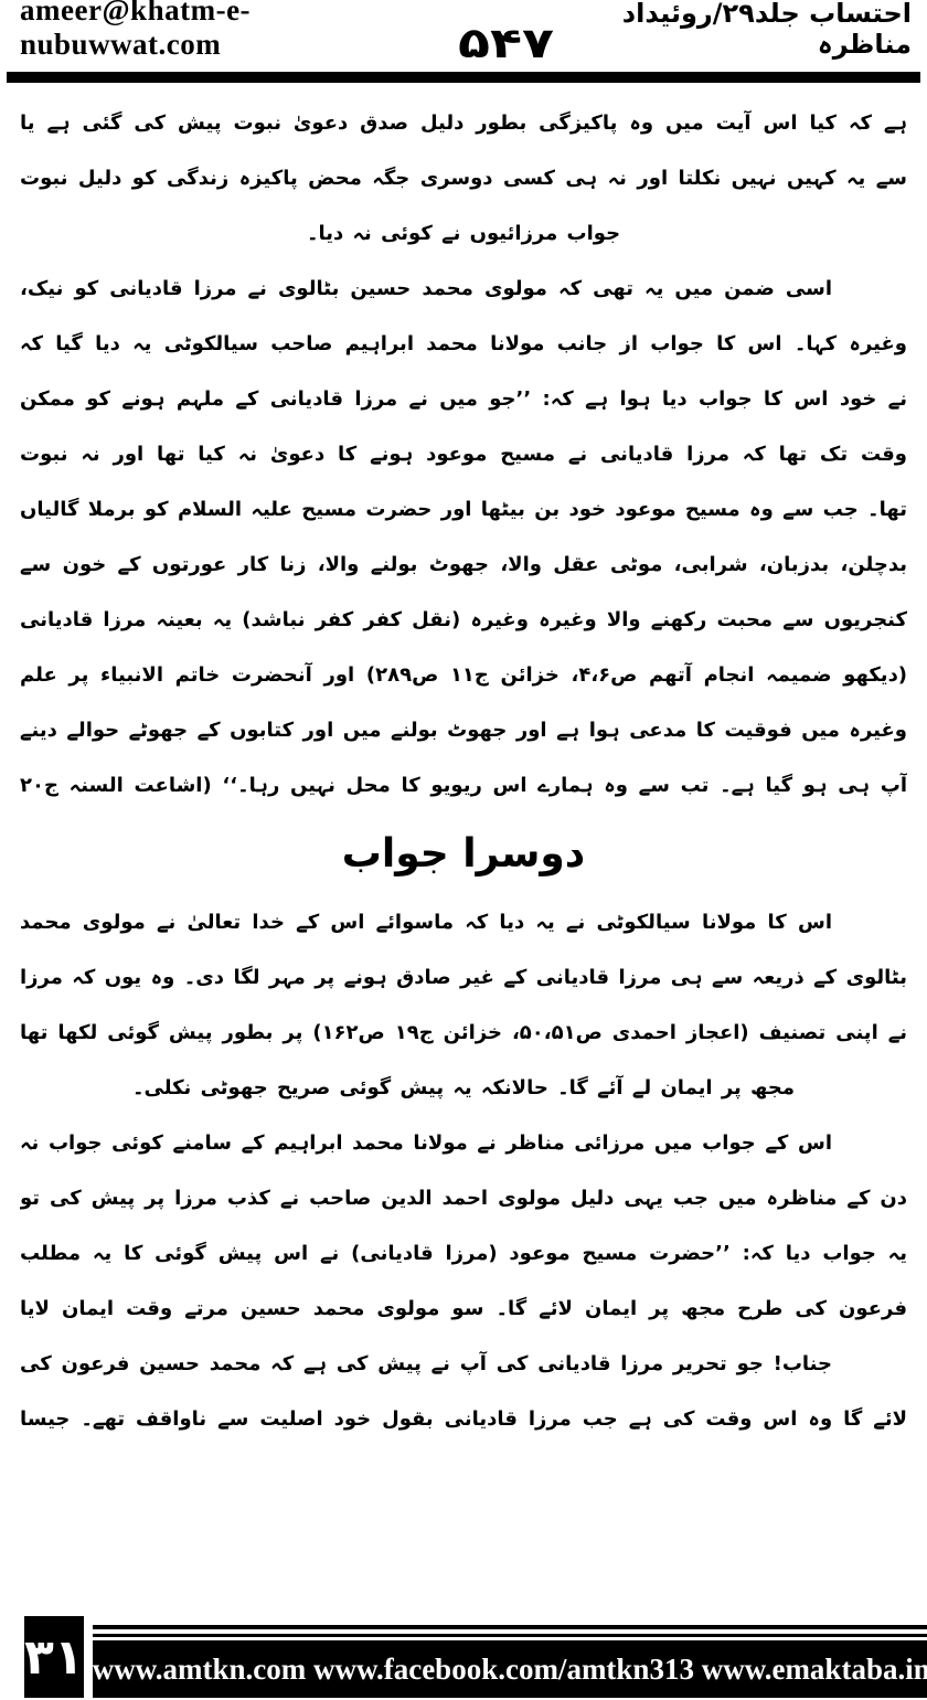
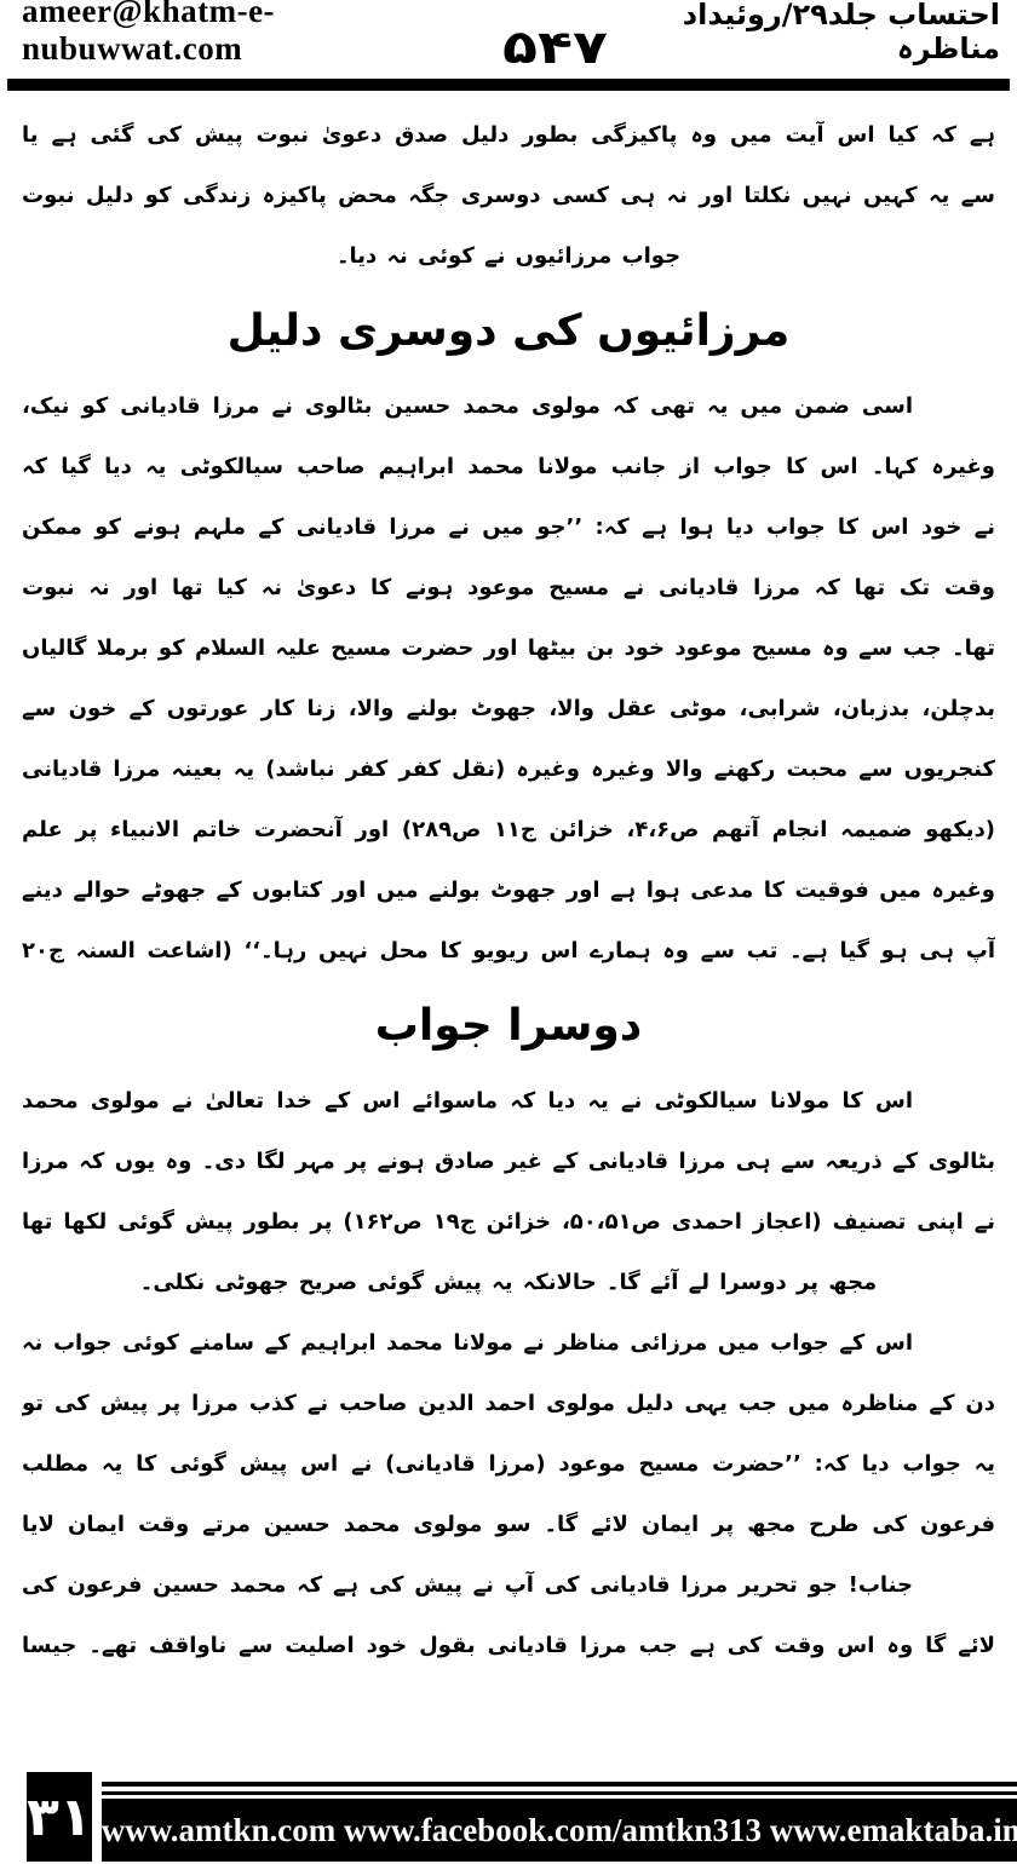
  ameer@khatm-e-nubuwwat.com
  ۵۴۷
  احتساب جلد۲۹/روئیداد مناظرہ
  ہے کہ کیا اس آیت میں وہ پاکیزگی بطور دلیل صدق دعویٰ نبوت پیش کی گئی ہے یا
  سے یہ کہیں نہیں نکلتا اور نہ ہی کسی دوسری جگہ محض پاکیزہ زندگی کو دلیل نبوت
  جواب مرزائیوں نے کوئی نہ دیا۔
+ مرزائیوں کی دوسری دلیل
  اسی ضمن میں یہ تھی کہ مولوی محمد حسین بٹالوی نے مرزا قادیانی کو نیک،
  وغیرہ کہا۔ اس کا جواب از جانب مولانا محمد ابراہیم صاحب سیالکوٹی یہ دیا گیا کہ
  نے خود اس کا جواب دیا ہوا ہے کہ: ’’جو میں نے مرزا قادیانی کے ملہم ہونے کو ممکن
  وقت تک تھا کہ مرزا قادیانی نے مسیح موعود ہونے کا دعویٰ نہ کیا تھا اور نہ نبوت
  تھا۔ جب سے وہ مسیح موعود خود بن بیٹھا اور حضرت مسیح علیہ السلام کو برملا گالیاں
  بدچلن، بدزبان، شرابی، موٹی عقل والا، جھوٹ بولنے والا، زنا کار عورتوں کے خون سے
  کنجریوں سے محبت رکھنے والا وغیرہ وغیرہ (نقل کفر کفر نباشد) یہ بعینہ مرزا قادیانی
  (دیکھو ضمیمہ انجام آتھم ص۴،۶، خزائن ج۱۱ ص۲۸۹) اور آنحضرت خاتم الانبیاء پر علم
  وغیرہ میں فوقیت کا مدعی ہوا ہے اور جھوٹ بولنے میں اور کتابوں کے جھوٹے حوالے دینے
  آپ ہی ہو گیا ہے۔ تب سے وہ ہمارے اس ریویو کا محل نہیں رہا۔‘‘ (اشاعت السنہ ج۲۰
  دوسرا جواب
  اس کا مولانا سیالکوٹی نے یہ دیا کہ ماسوائے اس کے خدا تعالیٰ نے مولوی محمد
  بٹالوی کے ذریعہ سے ہی مرزا قادیانی کے غیر صادق ہونے پر مہر لگا دی۔ وہ یوں کہ مرزا
  نے اپنی تصنیف (اعجاز احمدی ص۵۰،۵۱، خزائن ج۱۹ ص۱۶۲) پر بطور پیش گوئی لکھا تھا
- مجھ پر ایمان لے آئے گا۔ حالانکہ یہ پیش گوئی صریح جھوٹی نکلی۔
+ مجھ پر دوسرا لے آئے گا۔ حالانکہ یہ پیش گوئی صریح جھوٹی نکلی۔
  اس کے جواب میں مرزائی مناظر نے مولانا محمد ابراہیم کے سامنے کوئی جواب نہ
  دن کے مناظرہ میں جب یہی دلیل مولوی احمد الدین صاحب نے کذب مرزا پر پیش کی تو
  فرعون کی طرح مجھ پر ایمان لائے گا۔ سو مولوی محمد حسین مرتے وقت ایمان لایا
  جناب! جو تحریر مرزا قادیانی کی آپ نے پیش کی ہے کہ محمد حسین فرعون کی
  لائے گا وہ اس وقت کی ہے جب مرزا قادیانی بقول خود اصلیت سے ناواقف تھے۔ جیسا
  ۳۱
  www.amtkn.com www.facebook.com/amtkn313 www.emaktaba.in
